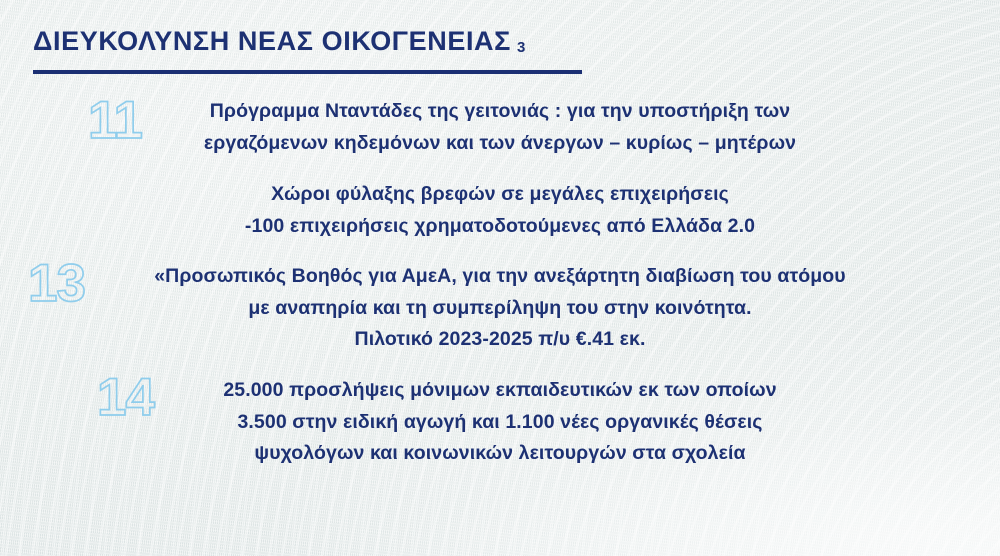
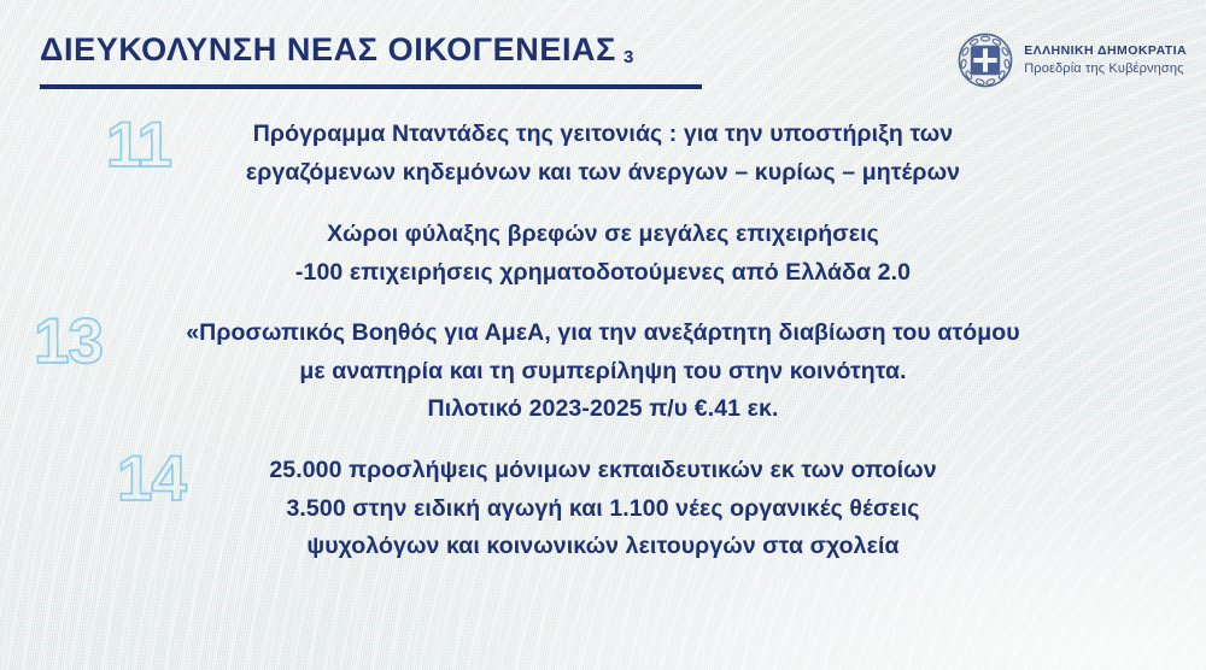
  ΔΙΕΥΚΟΛΥΝΣΗ ΝΕΑΣ ΟΙΚΟΓΕΝΕΙΑΣ
  3
+ ΕΛΛΗΝΙΚΗ ΔΗΜΟΚΡΑΤΙΑ
+ Προεδρία της Κυβέρνησης
  11
  Πρόγραμμα Νταντάδες της γειτονιάς : για την υποστήριξη των
  εργαζόμενων κηδεμόνων και των άνεργων – κυρίως – μητέρων
  Χώροι φύλαξης βρεφών σε μεγάλες επιχειρήσεις
  -100 επιχειρήσεις χρηματοδοτούμενες από Ελλάδα 2.0
  13
  «Προσωπικός Βοηθός για ΑμεΑ, για την ανεξάρτητη διαβίωση του ατόμου
  με αναπηρία και τη συμπερίληψη του στην κοινότητα.
  Πιλοτικό 2023-2025 π/υ €.41 εκ.
  14
  25.000 προσλήψεις μόνιμων εκπαιδευτικών εκ των οποίων
  3.500 στην ειδική αγωγή και 1.100 νέες οργανικές θέσεις
  ψυχολόγων και κοινωνικών λειτουργών στα σχολεία
